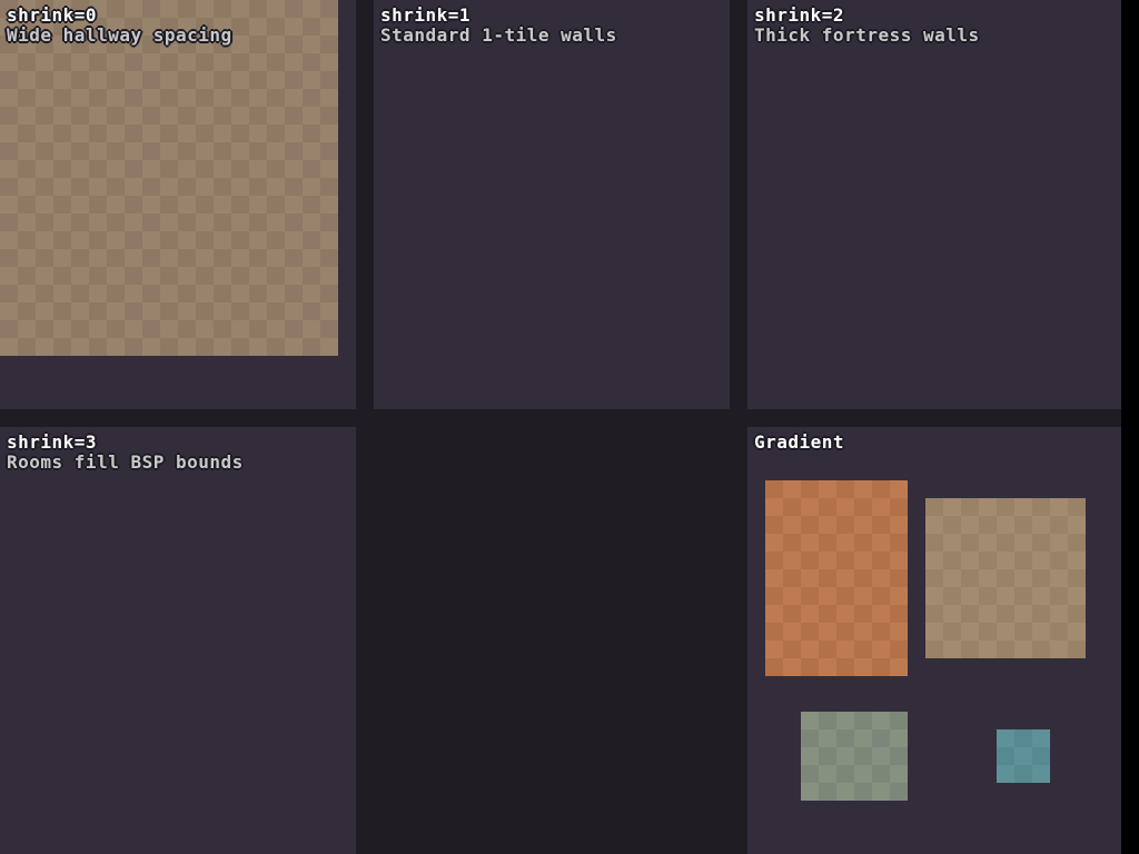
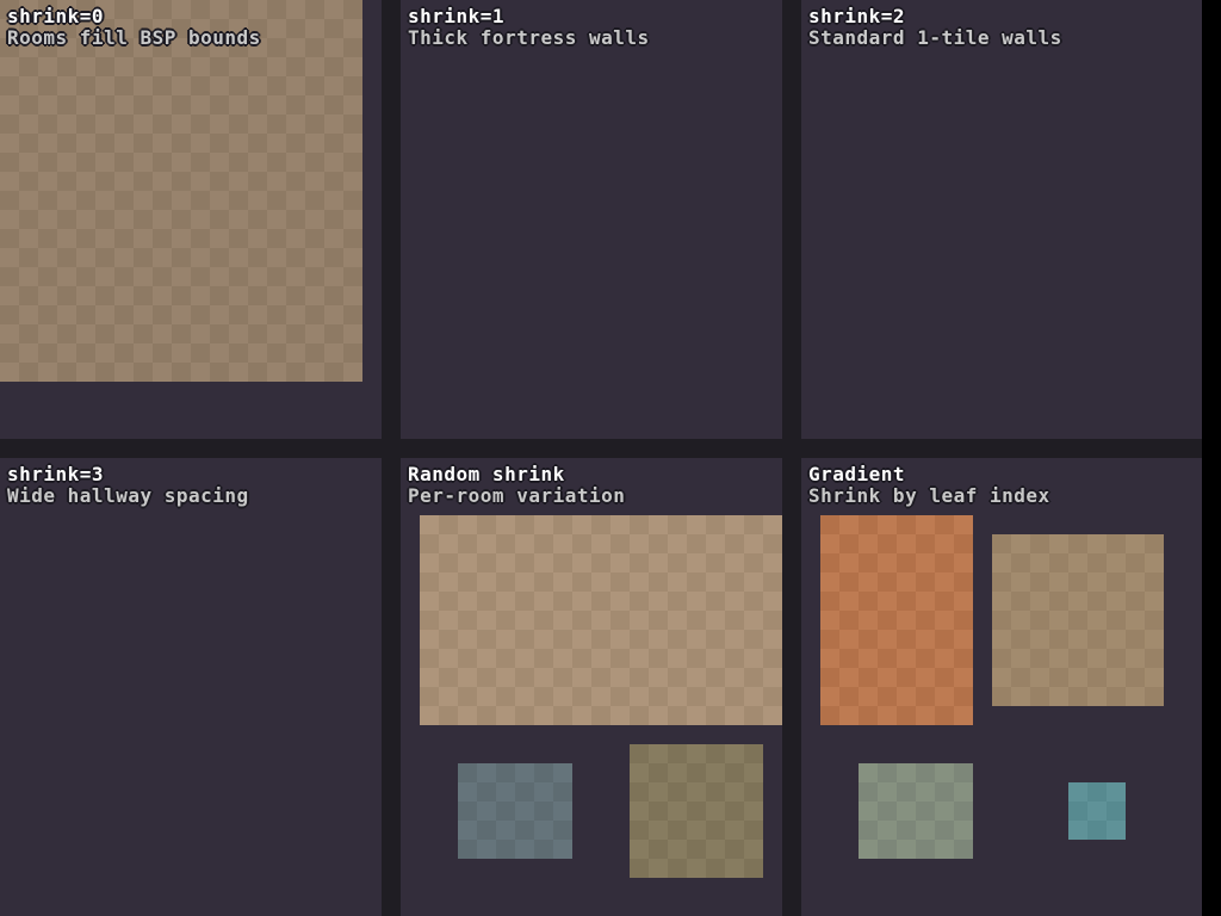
  shrink=0
- Wide hallway spacing
+ Rooms fill BSP bounds
  shrink=1
- Standard 1-tile walls
+ Thick fortress walls
  shrink=2
- Thick fortress walls
+ Standard 1-tile walls
  shrink=3
- Rooms fill BSP bounds
+ Wide hallway spacing
+ Random shrink
+ Per-room variation
  Gradient
+ Shrink by leaf index
